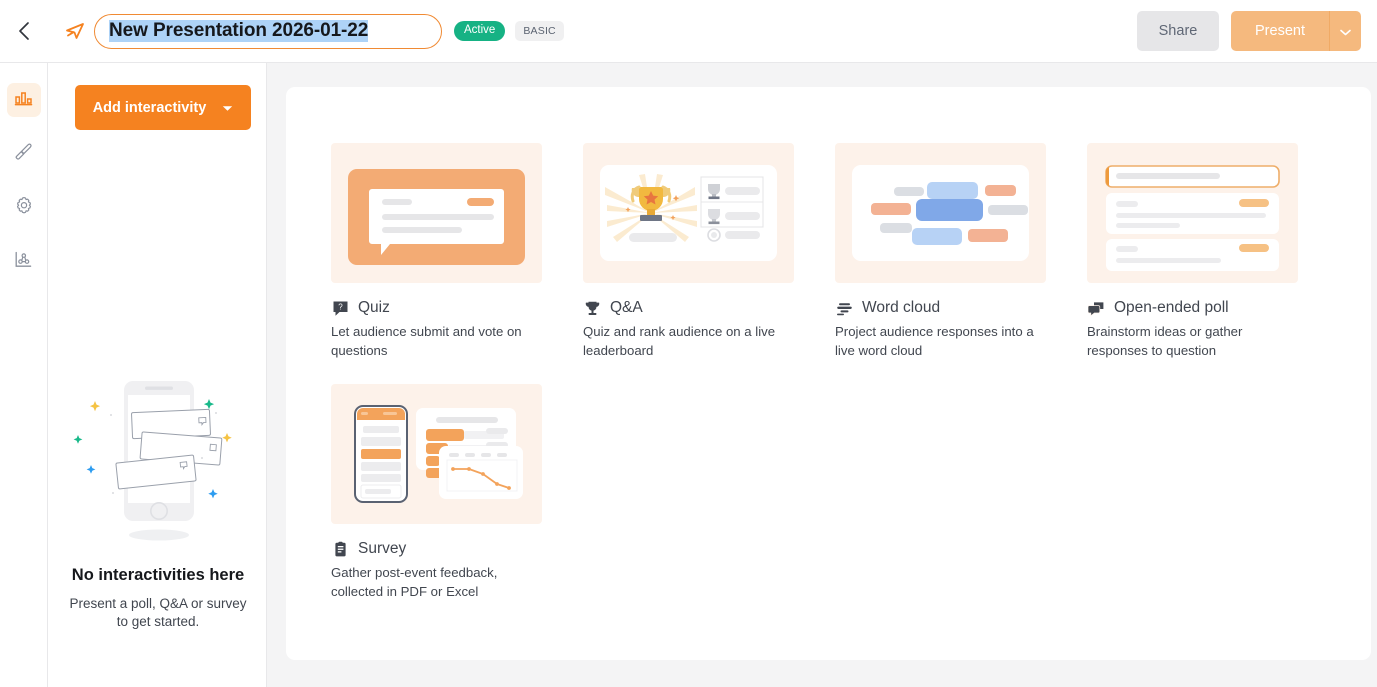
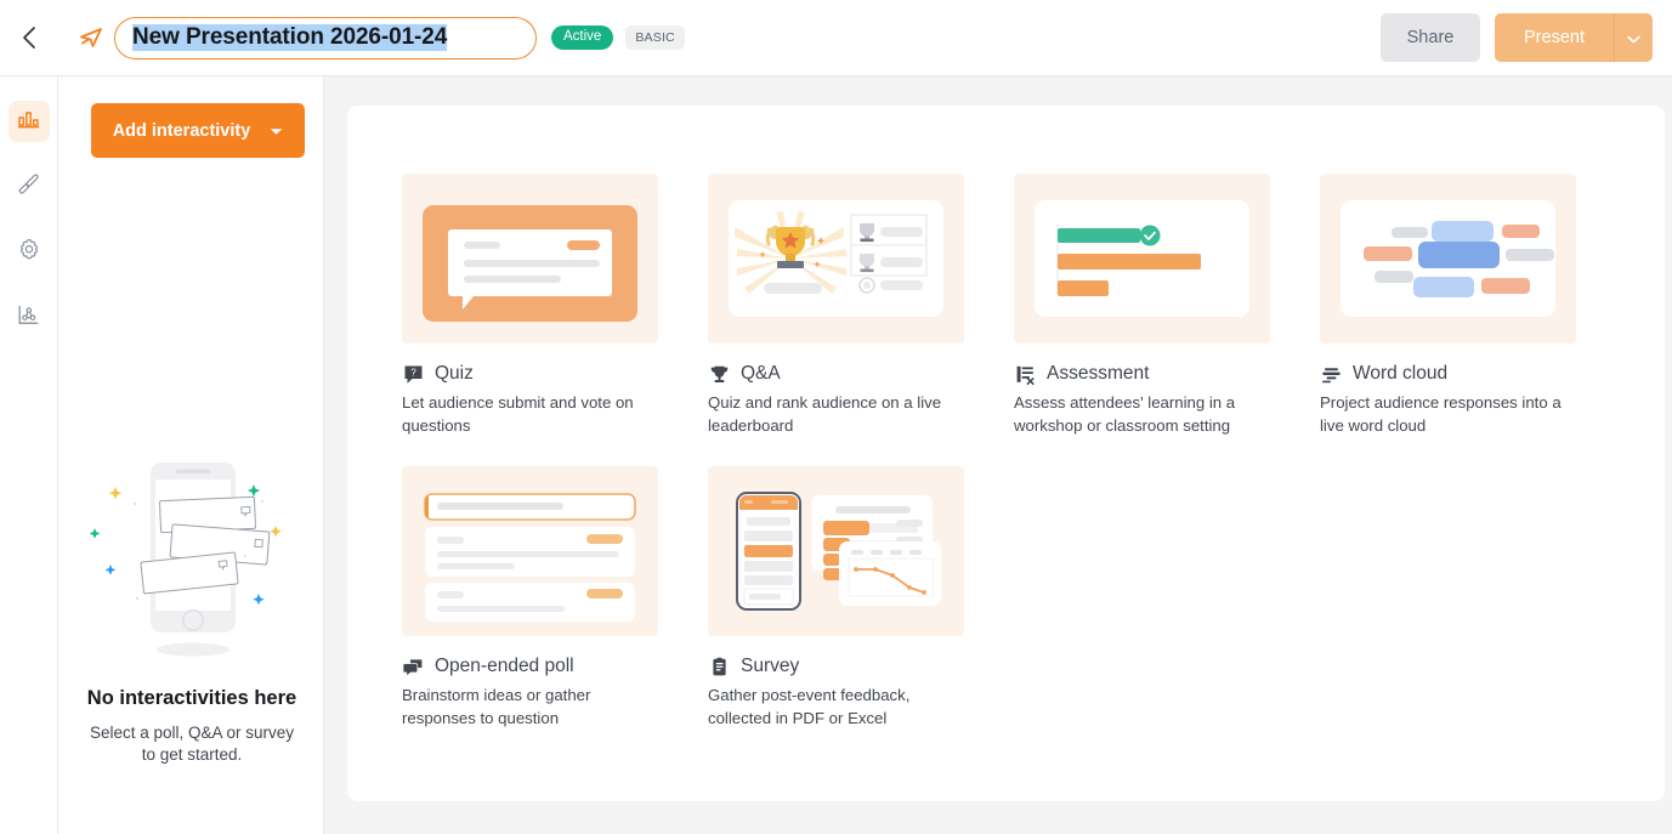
- New Presentation 2026-01-22
+ New Presentation 2026-01-24
  Active
  BASIC
  Share
  Present
  Add interactivity
  No interactivities here
- Present a poll, Q&A or survey to get started.
+ Select a poll, Q&A or survey to get started.
  ?
  Quiz
  Let audience submit and vote on questions
  Q&A
  Quiz and rank audience on a live leaderboard
+ Assessment
+ Assess attendees' learning in a workshop or classroom setting
  Word cloud
  Project audience responses into a live word cloud
  Open-ended poll
  Brainstorm ideas or gather responses to question
  Survey
  Gather post-event feedback, collected in PDF or Excel
